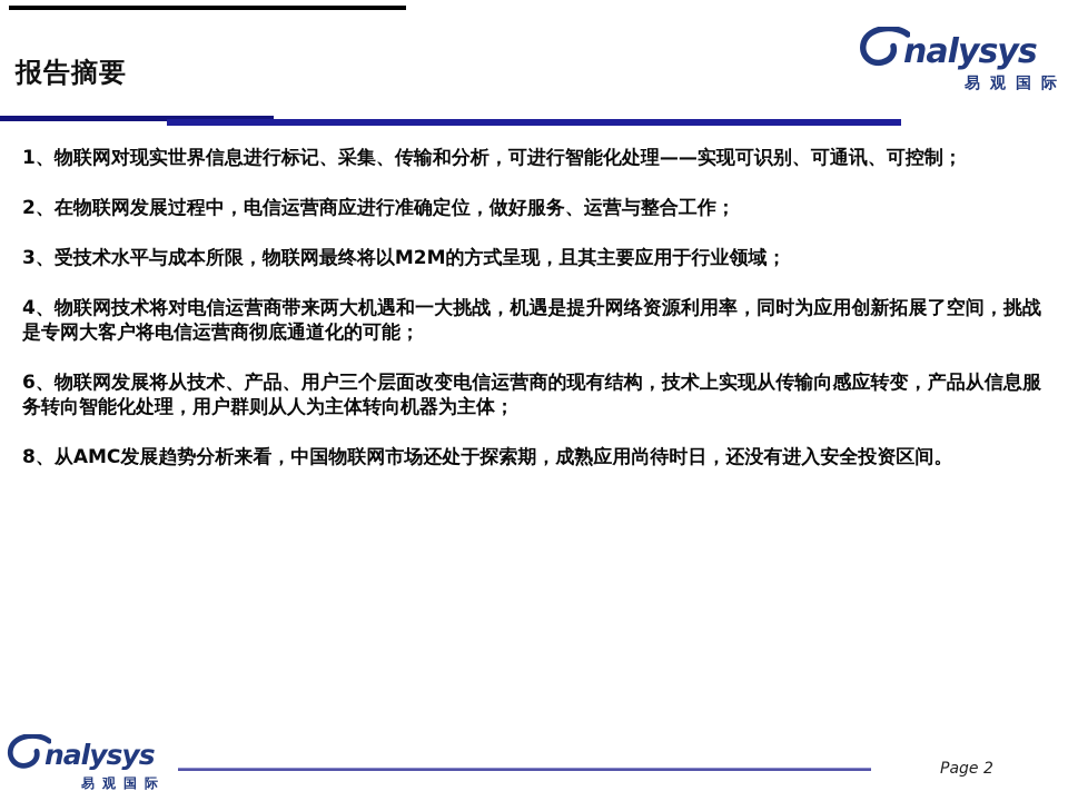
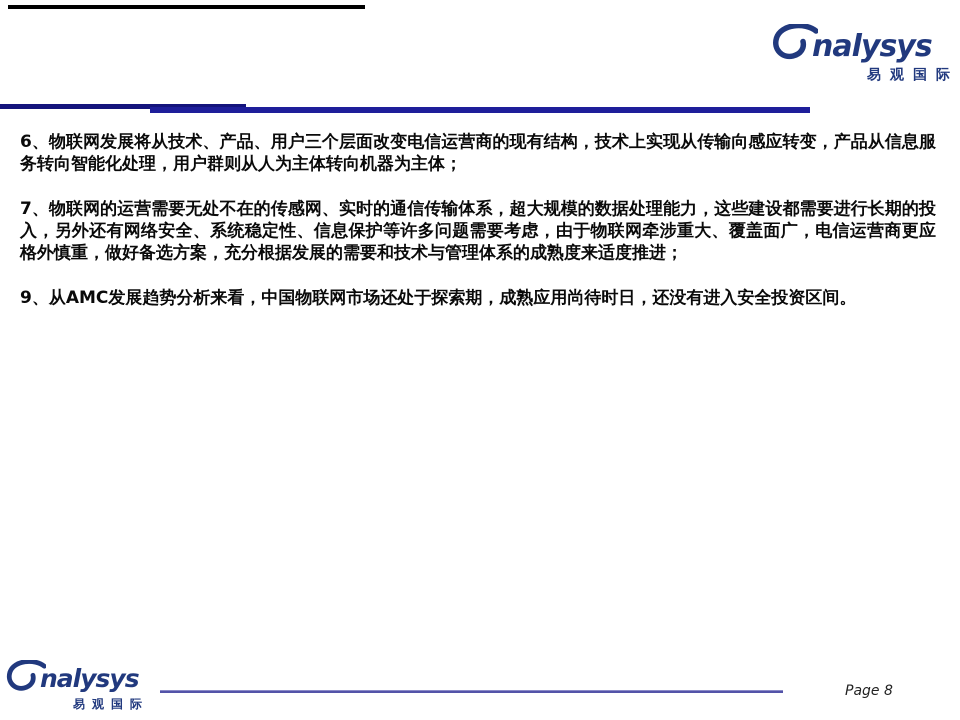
- 报告摘要
  nalysys
  易观国际
- 1、物联网对现实世界信息进行标记、采集、传输和分析，可进行智能化处理——实现可识别、可通讯、可控制；
- 2、在物联网发展过程中，电信运营商应进行准确定位，做好服务、运营与整合工作；
- 3、受技术水平与成本所限，物联网最终将以M2M的方式呈现，且其主要应用于行业领域；
- 4、物联网技术将对电信运营商带来两大机遇和一大挑战，机遇是提升网络资源利用率，同时为应用创新拓展了空间，挑战是专网大客户将电信运营商彻底通道化的可能；
  6、物联网发展将从技术、产品、用户三个层面改变电信运营商的现有结构，技术上实现从传输向感应转变，产品从信息服务转向智能化处理，用户群则从人为主体转向机器为主体；
+ 7、物联网的运营需要无处不在的传感网、实时的通信传输体系，超大规模的数据处理能力，这些建设都需要进行长期的投入，另外还有网络安全、系统稳定性、信息保护等许多问题需要考虑，由于物联网牵涉重大、覆盖面广，电信运营商更应格外慎重，做好备选方案，充分根据发展的需要和技术与管理体系的成熟度来适度推进；
- 8、从AMC发展趋势分析来看，中国物联网市场还处于探索期，成熟应用尚待时日，还没有进入安全投资区间。
+ 9、从AMC发展趋势分析来看，中国物联网市场还处于探索期，成熟应用尚待时日，还没有进入安全投资区间。
  nalysys
  易观国际
- Page 2
+ Page 8
